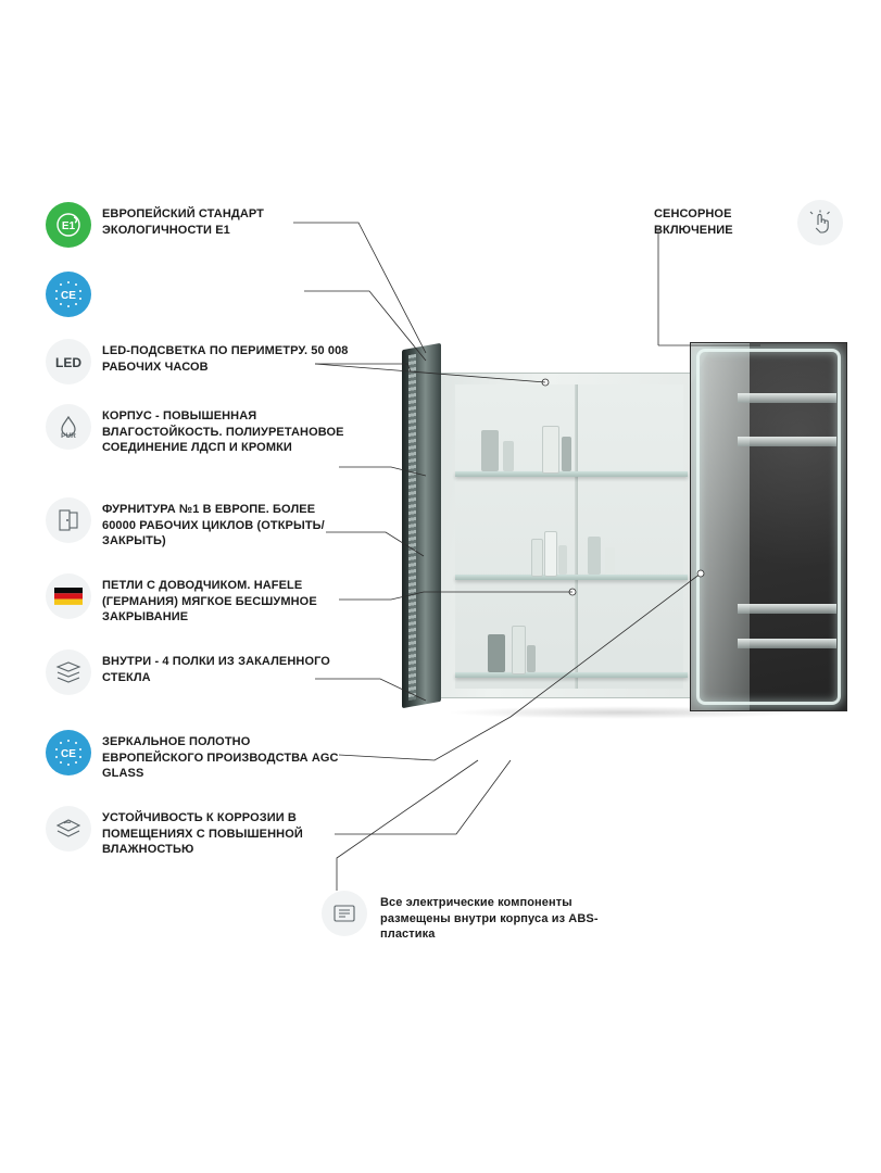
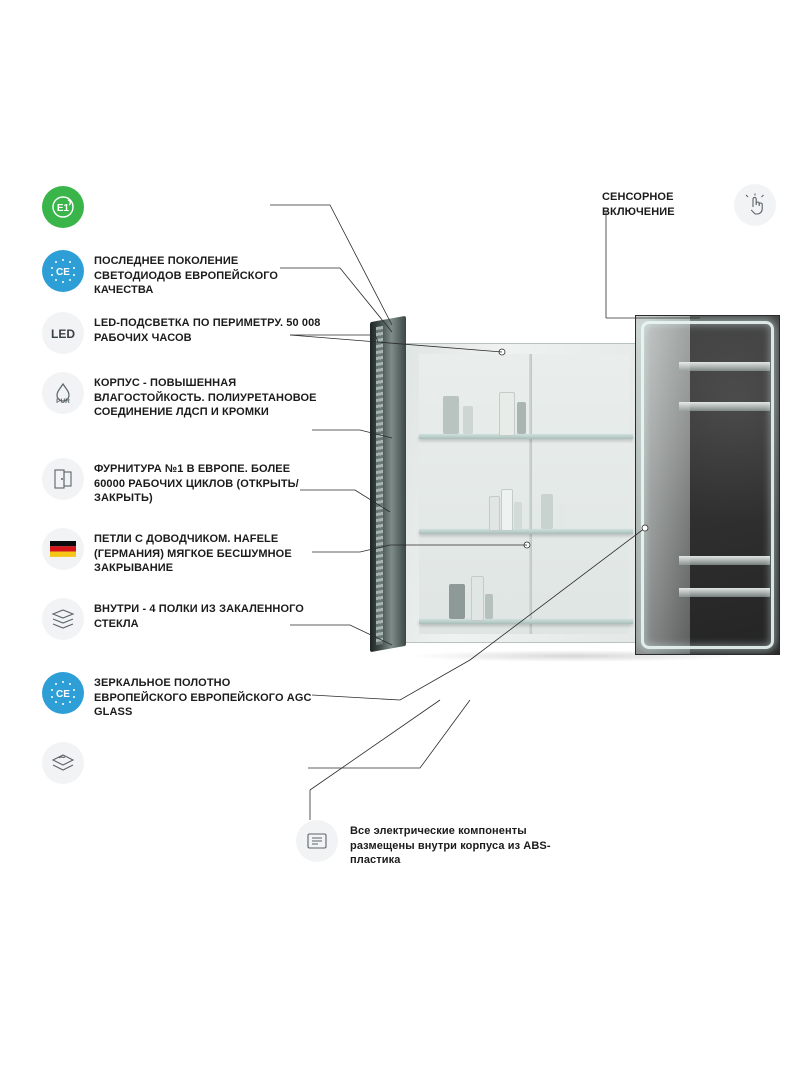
  E1
- ЕВРОПЕЙСКИЙ СТАНДАРТ ЭКОЛОГИЧНОСТИ E1
  CE
+ ПОСЛЕДНЕЕ ПОКОЛЕНИЕ СВЕТОДИОДОВ ЕВРОПЕЙСКОГО КАЧЕСТВА
  LED
  LED-ПОДСВЕТКА ПО ПЕРИМЕТРУ. 50 008 РАБОЧИХ ЧАСОВ
  КОРПУС - ПОВЫШЕННАЯ ВЛАГОСТОЙКОСТЬ. ПОЛИУРЕТАНОВОЕ СОЕДИНЕНИЕ ЛДСП И КРОМКИ
  ФУРНИТУРА №1 В ЕВРОПЕ. БОЛЕЕ 60000 РАБОЧИХ ЦИКЛОВ (ОТКРЫТЬ/ЗАКРЫТЬ)
  ПЕТЛИ С ДОВОДЧИКОМ. HAFELE (ГЕРМАНИЯ) МЯГКОЕ БЕСШУМНОЕ ЗАКРЫВАНИЕ
  ВНУТРИ - 4 ПОЛКИ ИЗ ЗАКАЛЕННОГО СТЕКЛА
  CE
- ЗЕРКАЛЬНОЕ ПОЛОТНО ЕВРОПЕЙСКОГО ПРОИЗВОДСТВА AGC GLASS
+ ЗЕРКАЛЬНОЕ ПОЛОТНО ЕВРОПЕЙСКОГО ЕВРОПЕЙСКОГО AGC GLASS
- УСТОЙЧИВОСТЬ К КОРРОЗИИ В ПОМЕЩЕНИЯХ С ПОВЫШЕННОЙ ВЛАЖНОСТЬЮ
  СЕНСОРНОЕ ВКЛЮЧЕНИЕ
  Все электрические компоненты размещены внутри корпуса из ABS-пластика
